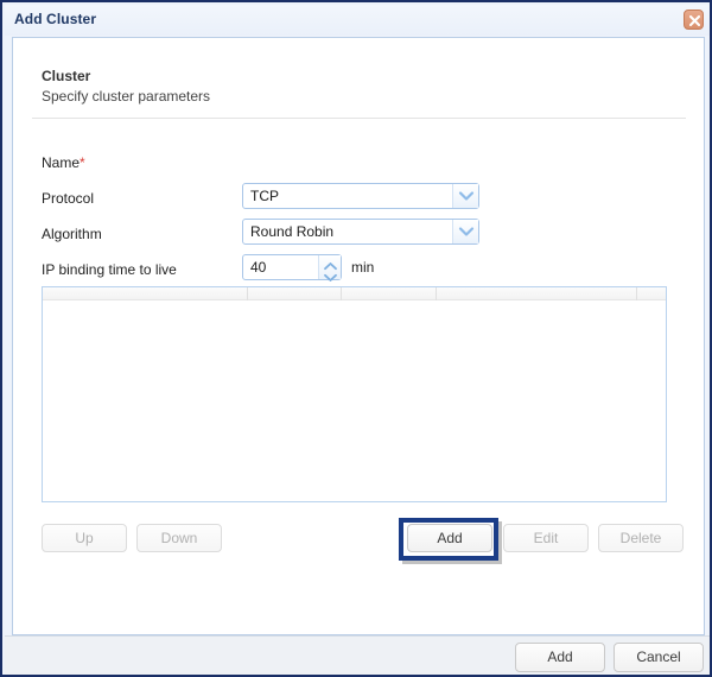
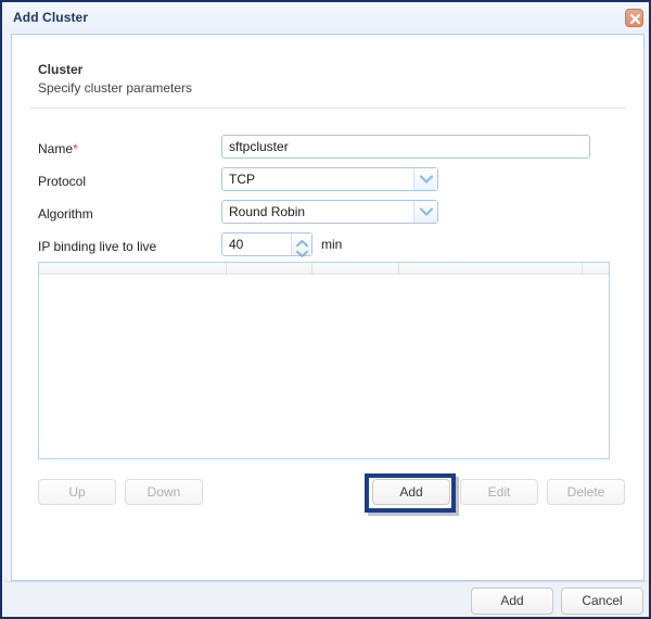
  Add Cluster
  Cluster
  Specify cluster parameters
  Name*
+ sftpcluster
  Protocol
  TCP
  Algorithm
  Round Robin
- IP binding time to live
+ IP binding live to live
  40
  min
  Up
  Down
  Add
  Edit
  Delete
  Add
  Cancel
